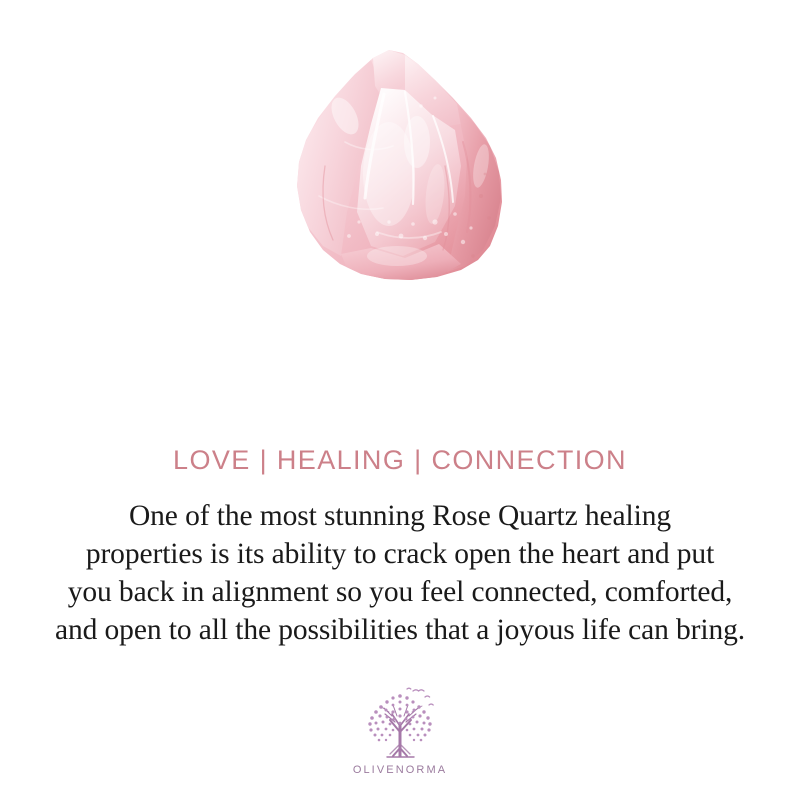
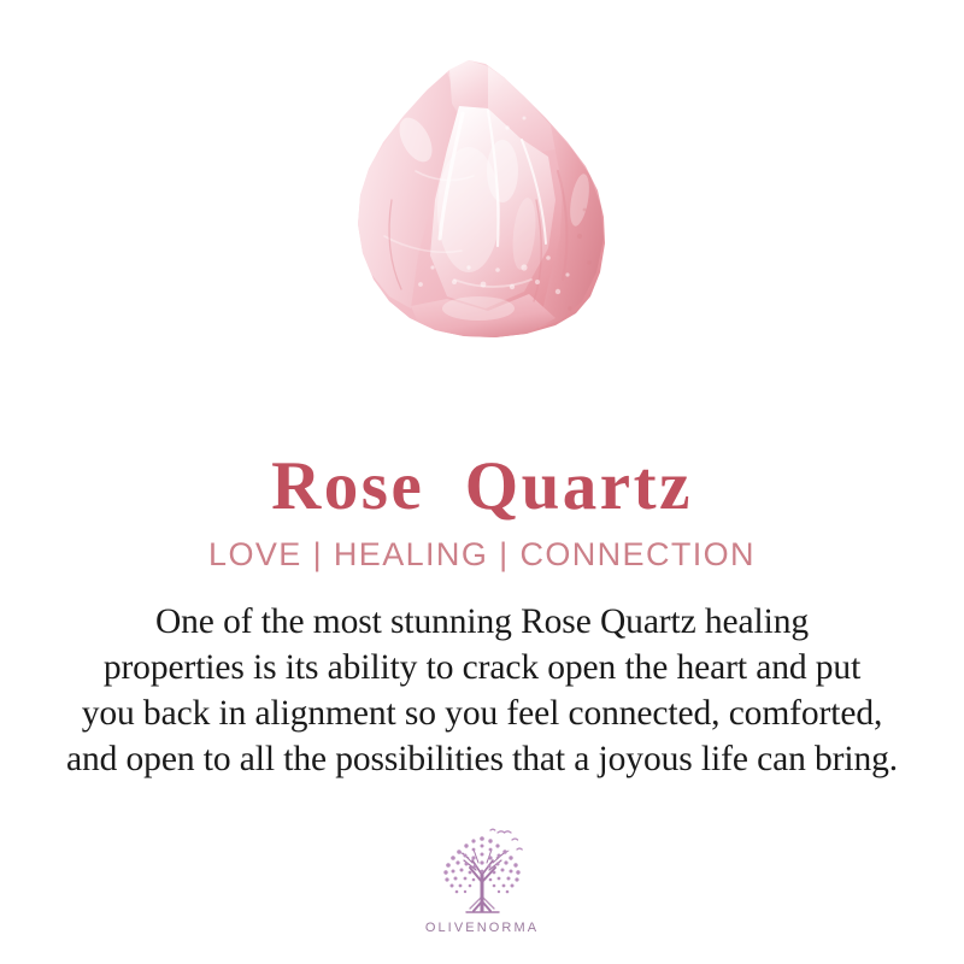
+ Rose Quartz
  LOVE | HEALING | CONNECTION
  One of the most stunning Rose Quartz healing
  properties is its ability to crack open the heart and put
  you back in alignment so you feel connected, comforted,
  and open to all the possibilities that a joyous life can bring.
  OLIVENORMA
